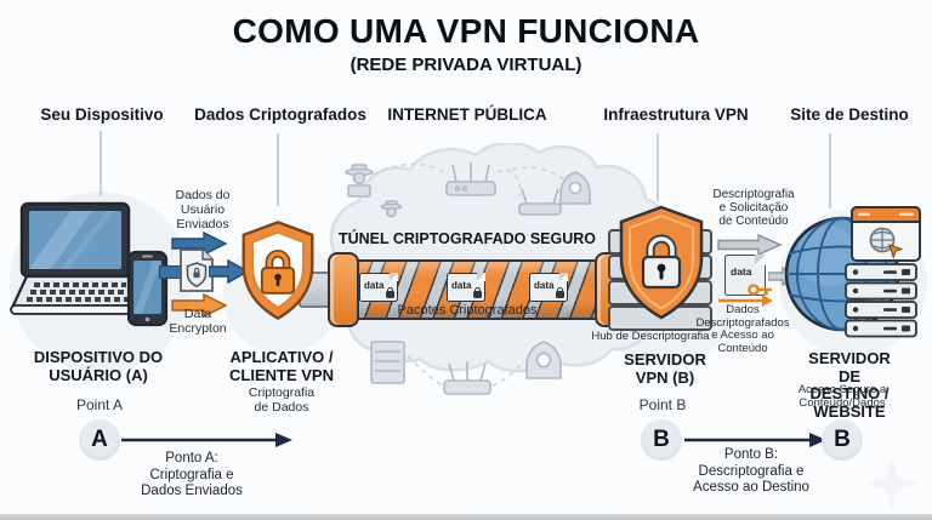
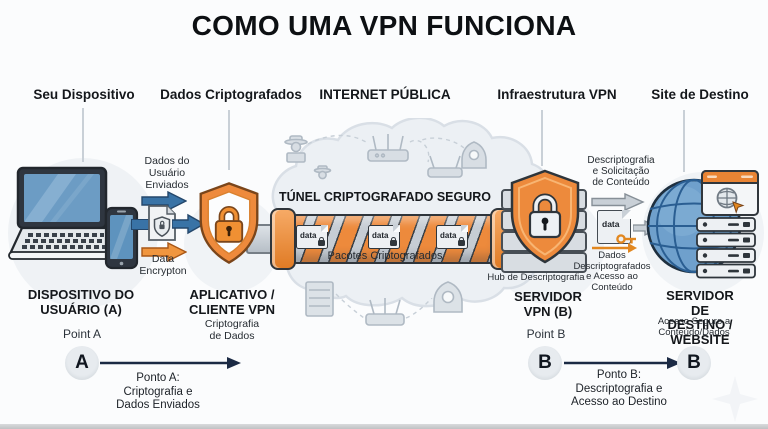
  COMO UMA VPN FUNCIONA
- (REDE PRIVADA VIRTUAL)
  Seu Dispositivo
  Dados Criptografados
  INTERNET PÚBLICA
  Infraestrutura VPN
  Site de Destino
  Dados do
  Usuário
  Enviados
  Data
  Encrypton
  data
  data
  data
  TÚNEL CRIPTOGRAFADO SEGURO
  Pacotes Criptografados
  Descriptografia
  e Solicitação
  de Conteúdo
  data
  Dados
  Descriptografados
  e Acesso ao
  Conteúdo
  DISPOSITIVO DO
  USUÁRIO (A)
  APLICATIVO /
  CLIENTE VPN
  Criptografia
  de Dados
  Hub de Descriptografia
  SERVIDOR
  VPN (B)
  SERVIDOR DE
  DESTINO / WEBSITE
  Acesso Seguro a
  Conteúdo/Dados
  Point A
  A
  Ponto A:
  Criptografia e
  Dados Enviados
  Point B
  B
  Ponto B:
  Descriptografia e
  Acesso ao Destino
  B
